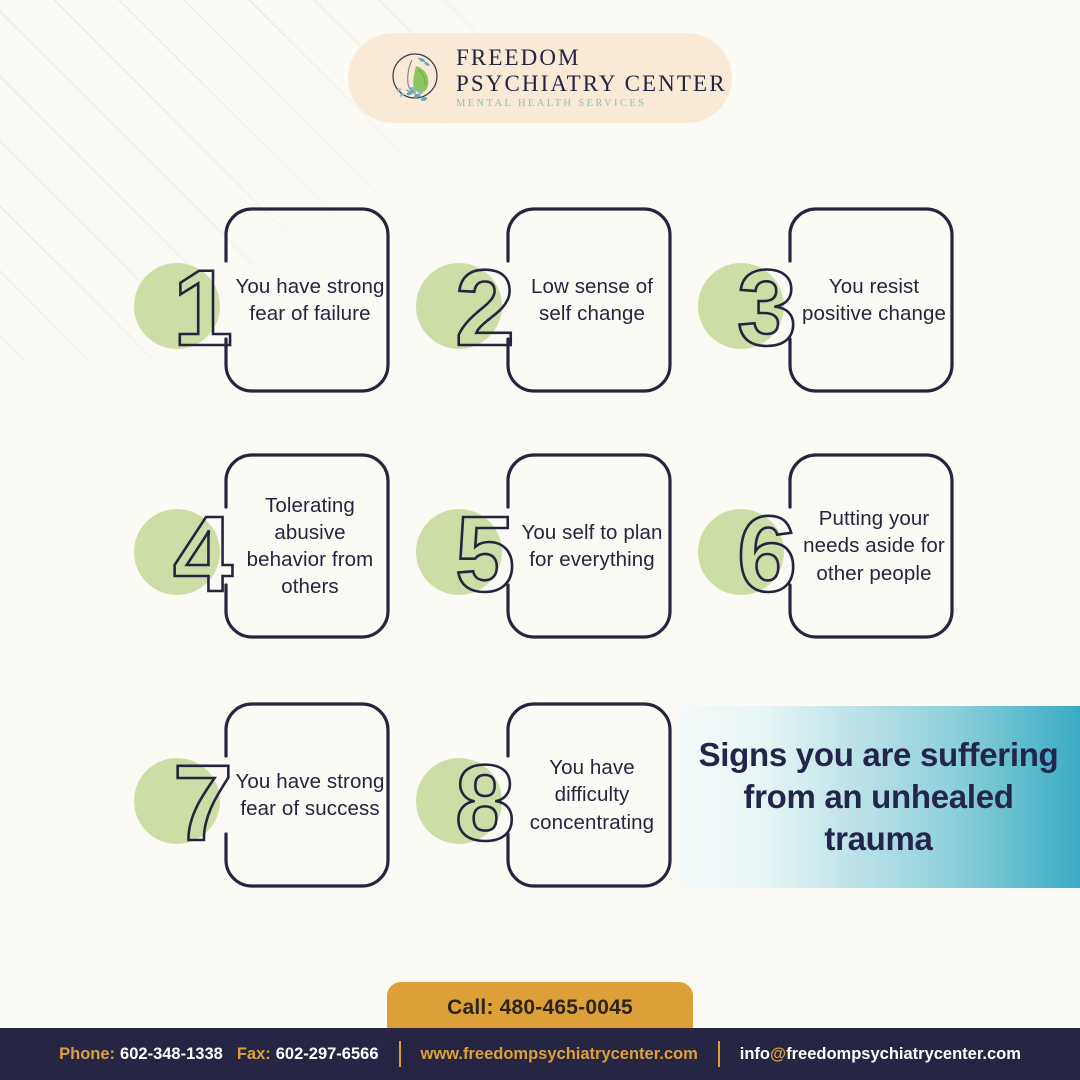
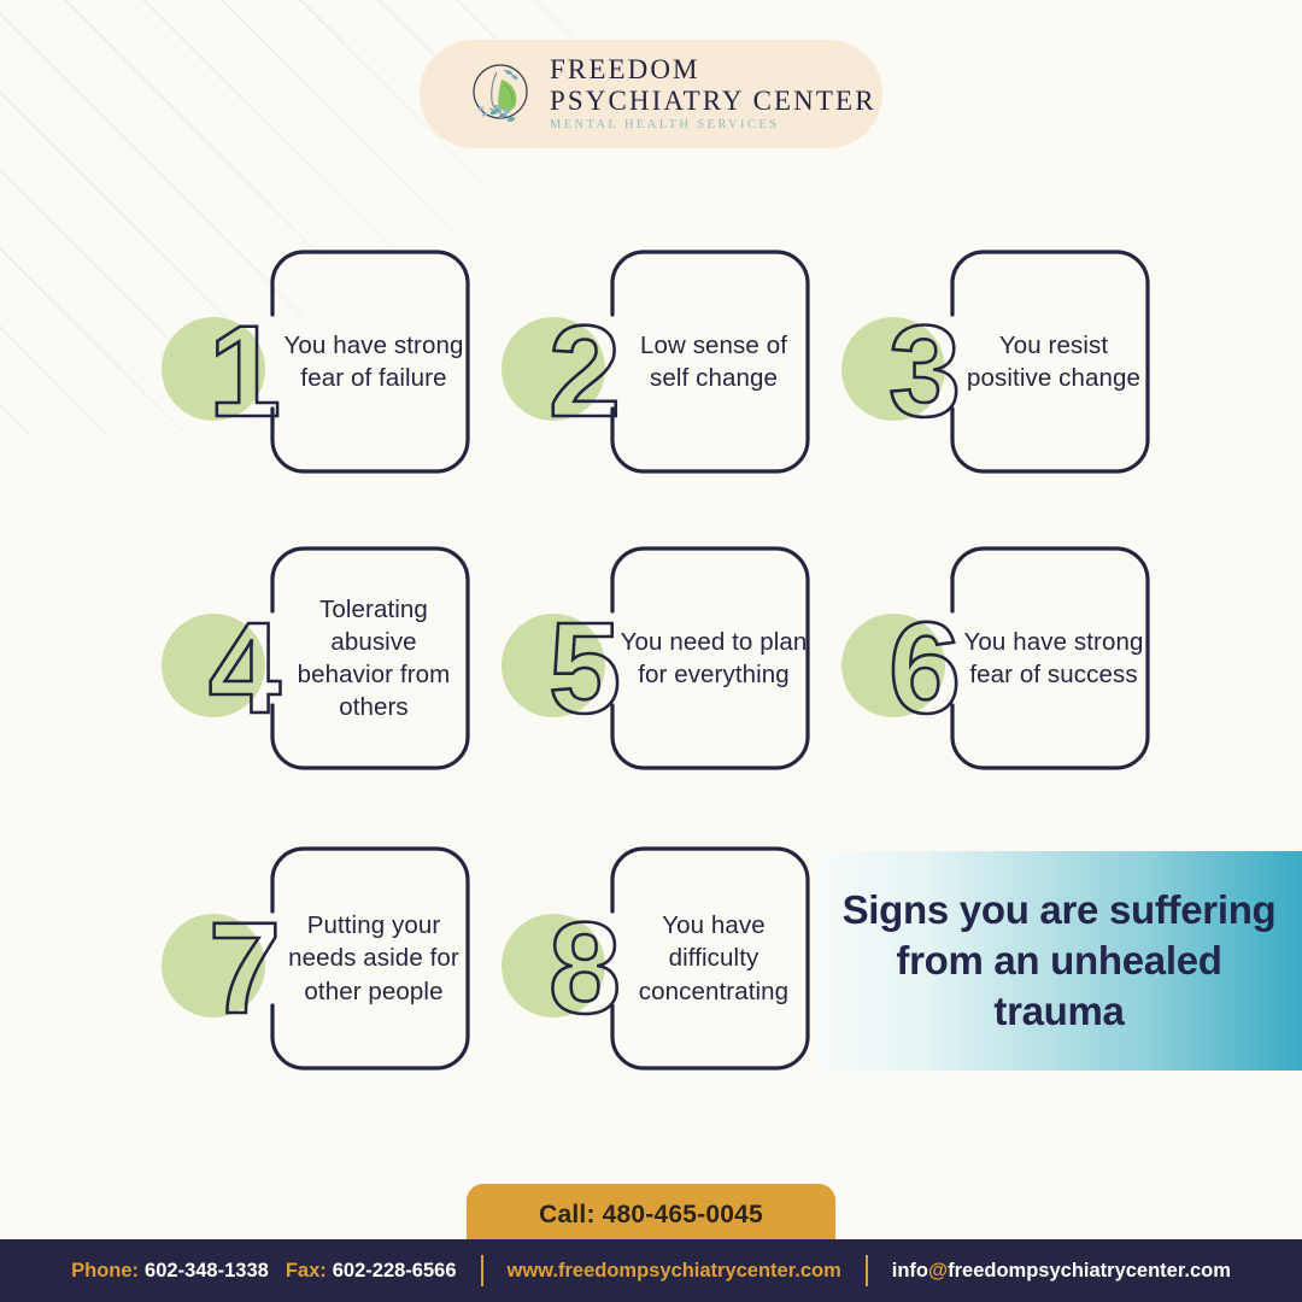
  FREEDOM
  PSYCHIATRY CENTER
  MENTAL HEALTH SERVICES
  1
  You have strong fear of failure
  2
  Low sense of self change
  3
  You resist positive change
  4
  Tolerating abusive behavior from others
  5
- You self to plan for everything
+ You need to plan for everything
  6
- Putting your needs aside for other people
+ You have strong fear of success
  7
- You have strong fear of success
+ Putting your needs aside for other people
  8
  You have difficulty concentrating
  Signs you are suffering from an unhealed trauma
  Call: 480-465-0045
  Phone:
  602-348-1338
  Fax:
- 602-297-6566
+ 602-228-6566
  www.freedompsychiatrycenter.com
  info
  @
  freedompsychiatrycenter.com
